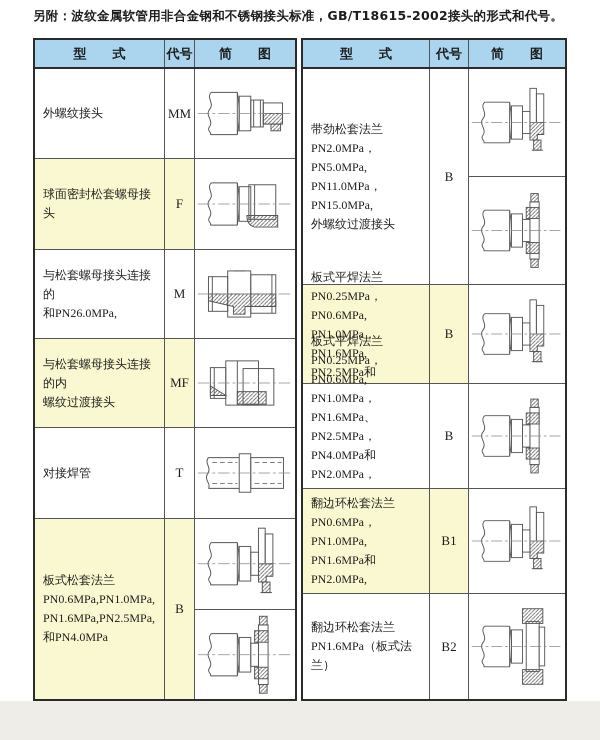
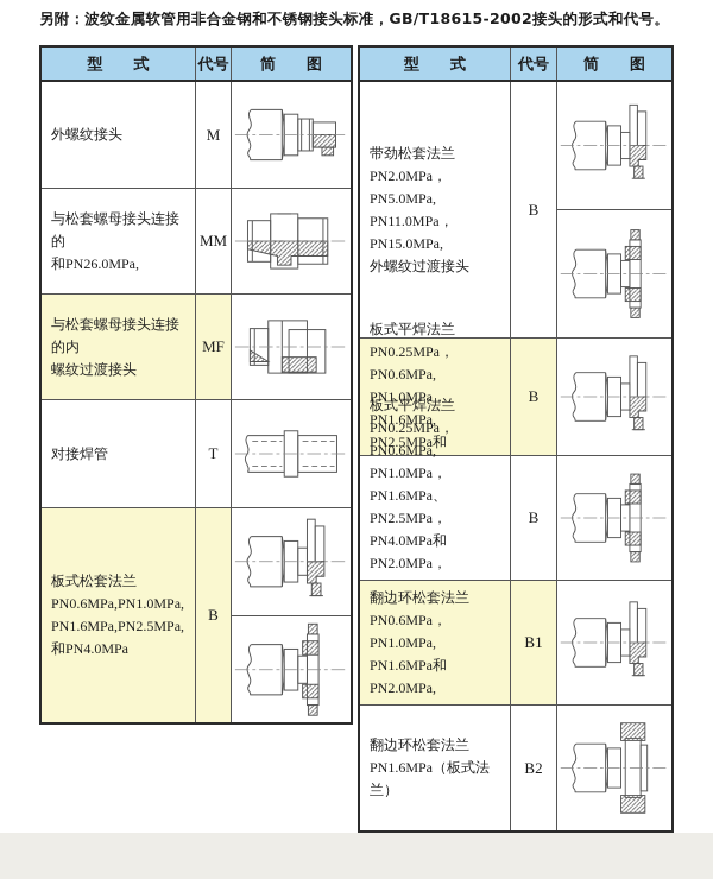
  另附：波纹金属软管用非合金钢和不锈钢接头标准，GB/T18615-2002接头的形式和代号。
  型 式
  代号
  简 图
  外螺纹接头
- MM
+ M
- 球面密封松套螺母接头
- F
  与松套螺母接头连接的
  和PN26.0MPa,
- M
+ MM
  与松套螺母接头连接的内
  螺纹过渡接头
  MF
  对接焊管
  T
  板式松套法兰
  PN0.6MPa,PN1.0MPa,
  PN1.6MPa,PN2.5MPa,
  和PN4.0MPa
  B
  型 式
  代号
  简 图
  带劲松套法兰
  PN2.0MPa，PN5.0MPa,
  PN11.0MPa，PN15.0MPa,
  外螺纹过渡接头
  B
  板式平焊法兰
  PN0.25MPa，PN0.6MPa,
  PN1.0MPa，PN1.6MPa,
  B
  板式平焊法兰
  PN0.25MPa，PN0.6MPa,
  PN1.0MPa，PN1.6MPa、
  PN2.5MPa，PN4.0MPa和
  B
  翻边环松套法兰
  PN0.6MPa，PN1.0MPa,
  PN1.6MPa和PN2.0MPa,
  B1
  翻边环松套法兰
  PN1.6MPa（板式法兰）
  B2
